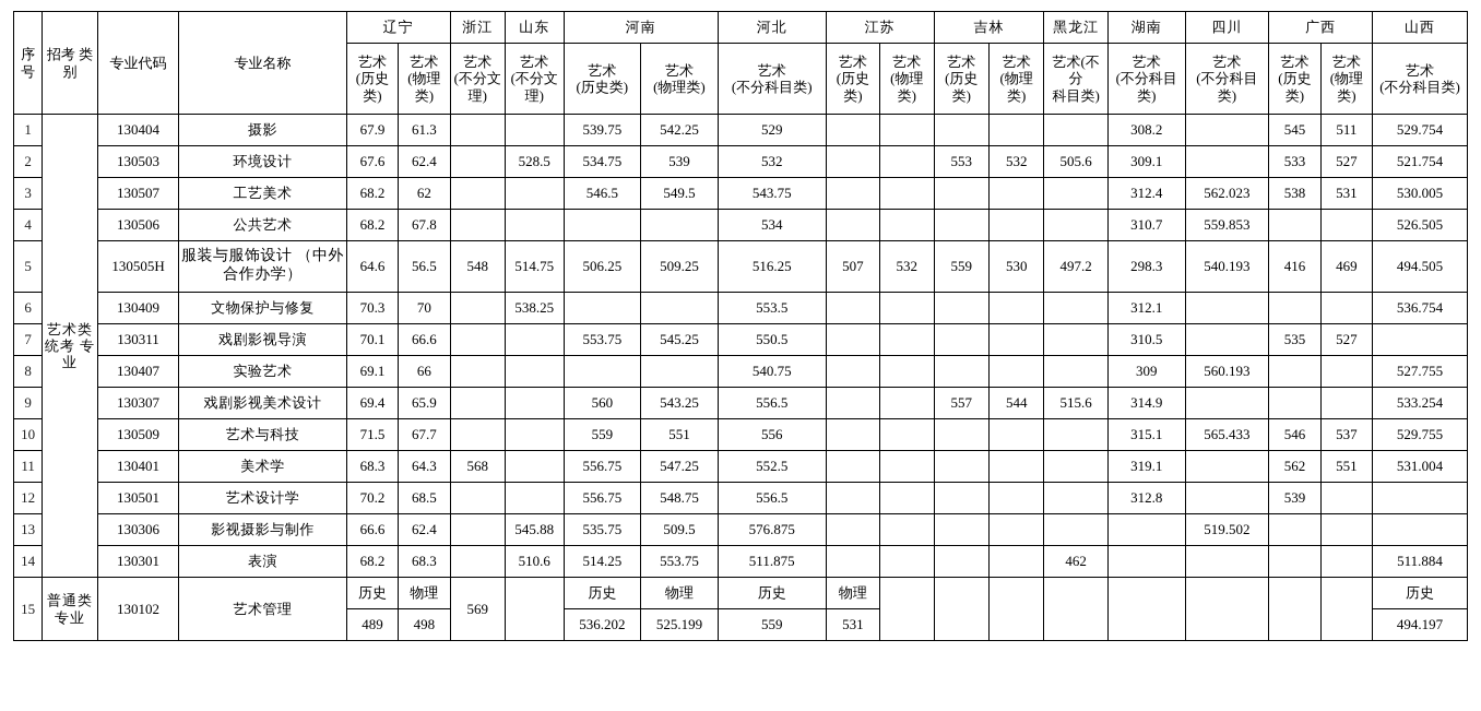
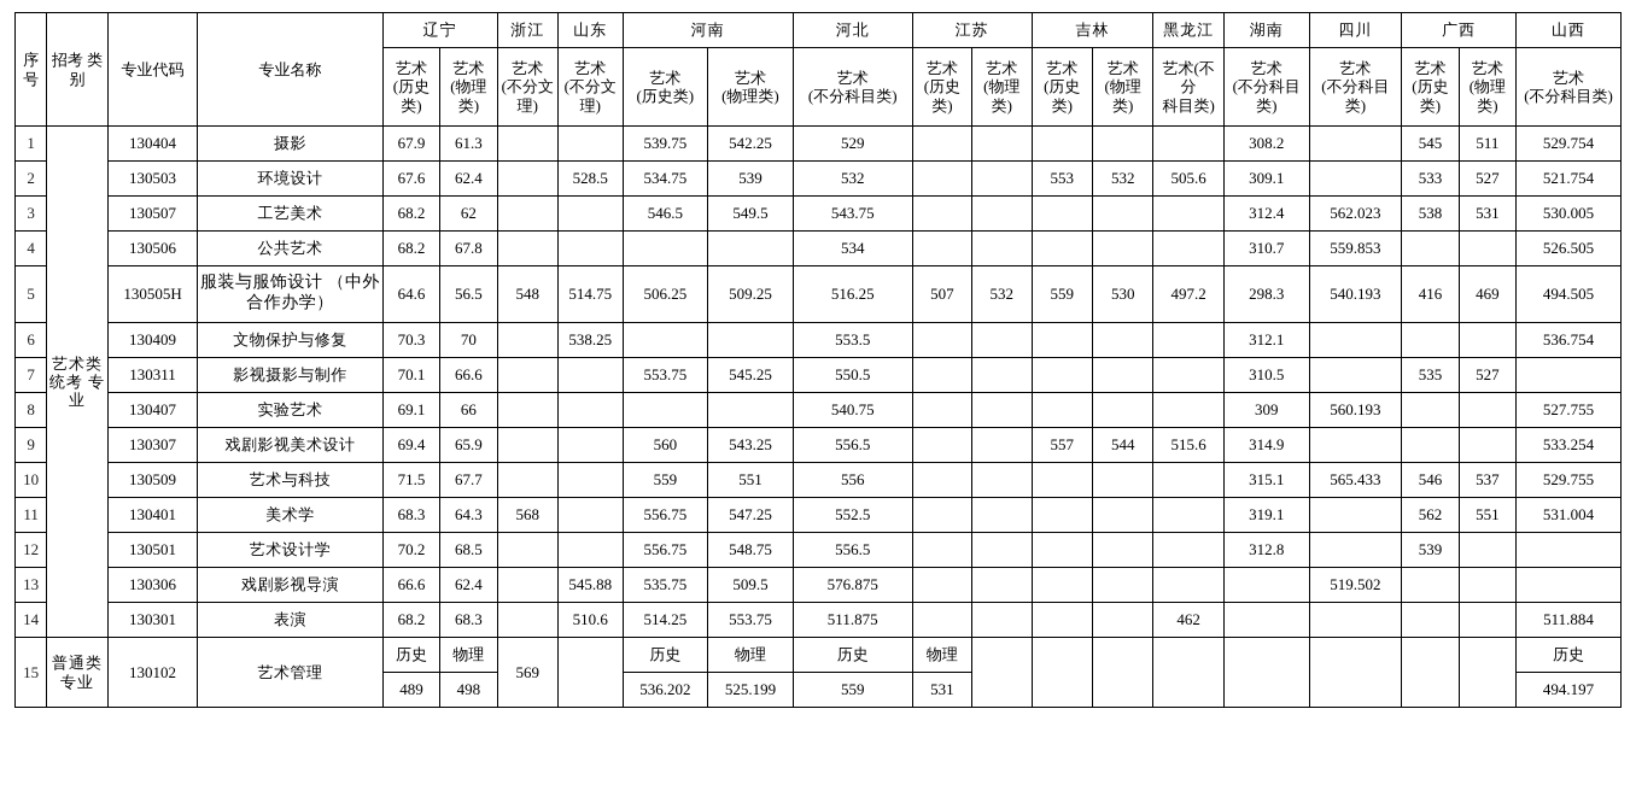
  序 号	招考 类别	专业代码	专业名称	辽宁	浙江	山东	河南	河北	江苏	吉林	黑龙江	湖南	四川	广西	山西
  艺术 (历史 类)	艺术 (物理 类)	艺术 (不分文 理)	艺术 (不分文 理)	艺术 (历史类)	艺术 (物理类)	艺术 (不分科目类)	艺术 (历史 类)	艺术 (物理 类)	艺术 (历史 类)	艺术 (物理 类)	艺术(不分 科目类)	艺术 (不分科目类)	艺术 (不分科目 类)	艺术 (历史 类)	艺术 (物理 类)	艺术 (不分科目类)
  1	艺术类 统考 专业	130404	摄影	67.9	61.3			539.75	542.25	529						308.2		545	511	529.754
  2	130503	环境设计	67.6	62.4		528.5	534.75	539	532			553	532	505.6	309.1		533	527	521.754
  3	130507	工艺美术	68.2	62			546.5	549.5	543.75						312.4	562.023	538	531	530.005
  4	130506	公共艺术	68.2	67.8					534						310.7	559.853			526.505
  5	130505H	服装与服饰设计 （中外合作办学）	64.6	56.5	548	514.75	506.25	509.25	516.25	507	532	559	530	497.2	298.3	540.193	416	469	494.505
  6	130409	文物保护与修复	70.3	70		538.25			553.5						312.1				536.754
- 7	130311	戏剧影视导演	70.1	66.6			553.75	545.25	550.5						310.5		535	527
+ 7	130311	影视摄影与制作	70.1	66.6			553.75	545.25	550.5						310.5		535	527
  8	130407	实验艺术	69.1	66					540.75						309	560.193			527.755
  9	130307	戏剧影视美术设计	69.4	65.9			560	543.25	556.5			557	544	515.6	314.9				533.254
  10	130509	艺术与科技	71.5	67.7			559	551	556						315.1	565.433	546	537	529.755
  11	130401	美术学	68.3	64.3	568		556.75	547.25	552.5						319.1		562	551	531.004
  12	130501	艺术设计学	70.2	68.5			556.75	548.75	556.5						312.8		539
- 13	130306	影视摄影与制作	66.6	62.4		545.88	535.75	509.5	576.875							519.502
+ 13	130306	戏剧影视导演	66.6	62.4		545.88	535.75	509.5	576.875							519.502
  14	130301	表演	68.2	68.3		510.6	514.25	553.75	511.875					462					511.884
  15	普通类 专业	130102	艺术管理	历史	物理	569		历史	物理	历史	物理									历史
  489	498	536.202	525.199	559	531	494.197
